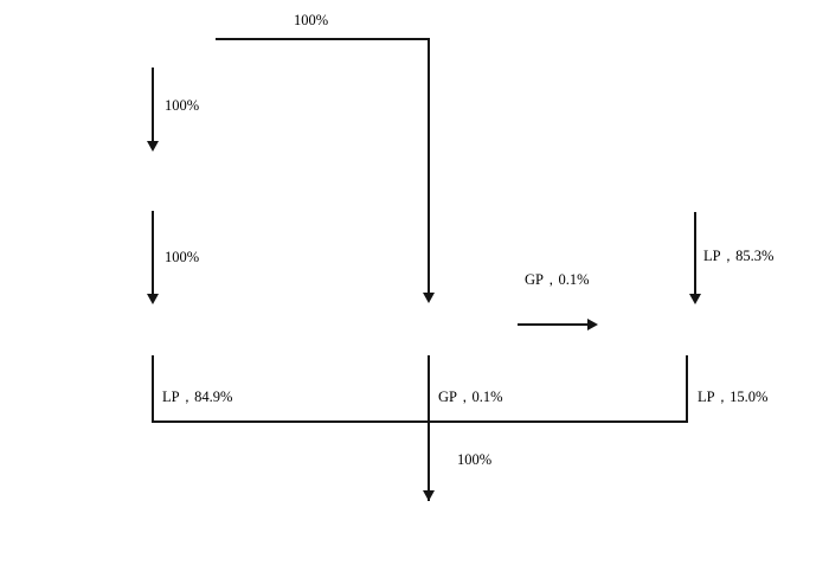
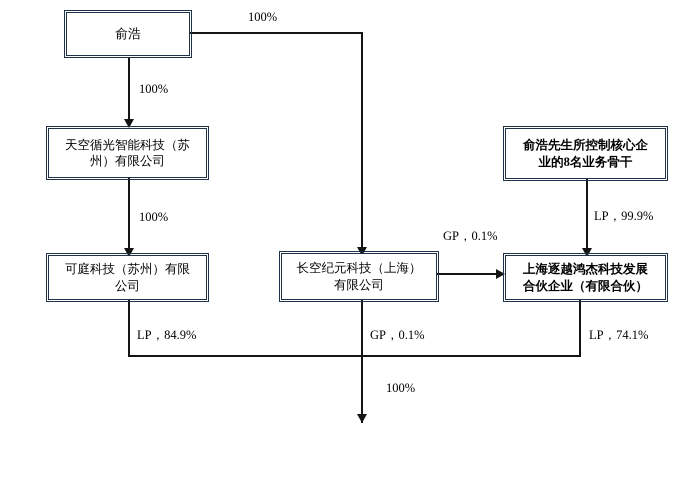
  100%
  100%
  100%
- LP，85.3%
+ LP，99.9%
  GP，0.1%
  LP，84.9%
  GP，0.1%
- LP，15.0%
+ LP，74.1%
  100%
+ 俞浩
+ 天空循光智能科技（苏
+ 州）有限公司
+ 可庭科技（苏州）有限
+ 公司
+ 长空纪元科技（上海）
+ 有限公司
+ 俞浩先生所控制核心企
+ 业的8名业务骨干
+ 上海逐越鸿杰科技发展
+ 合伙企业（有限合伙）
